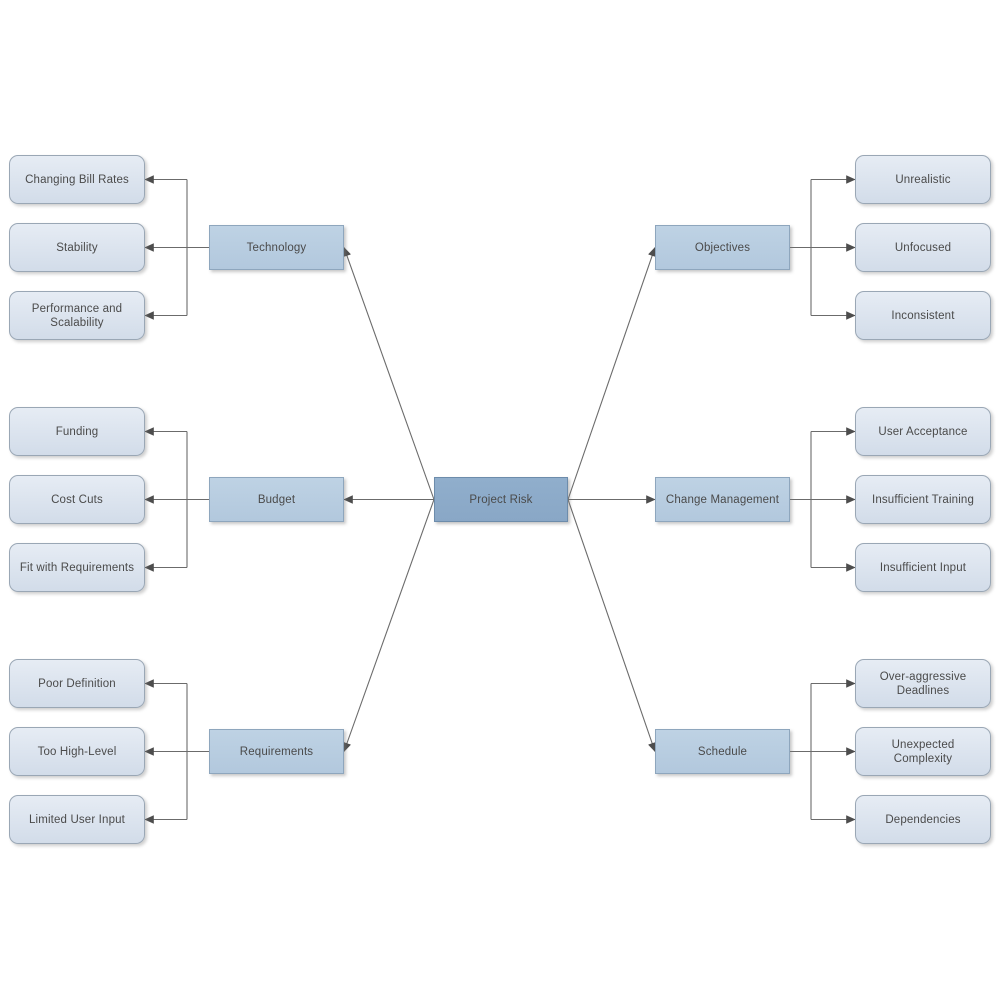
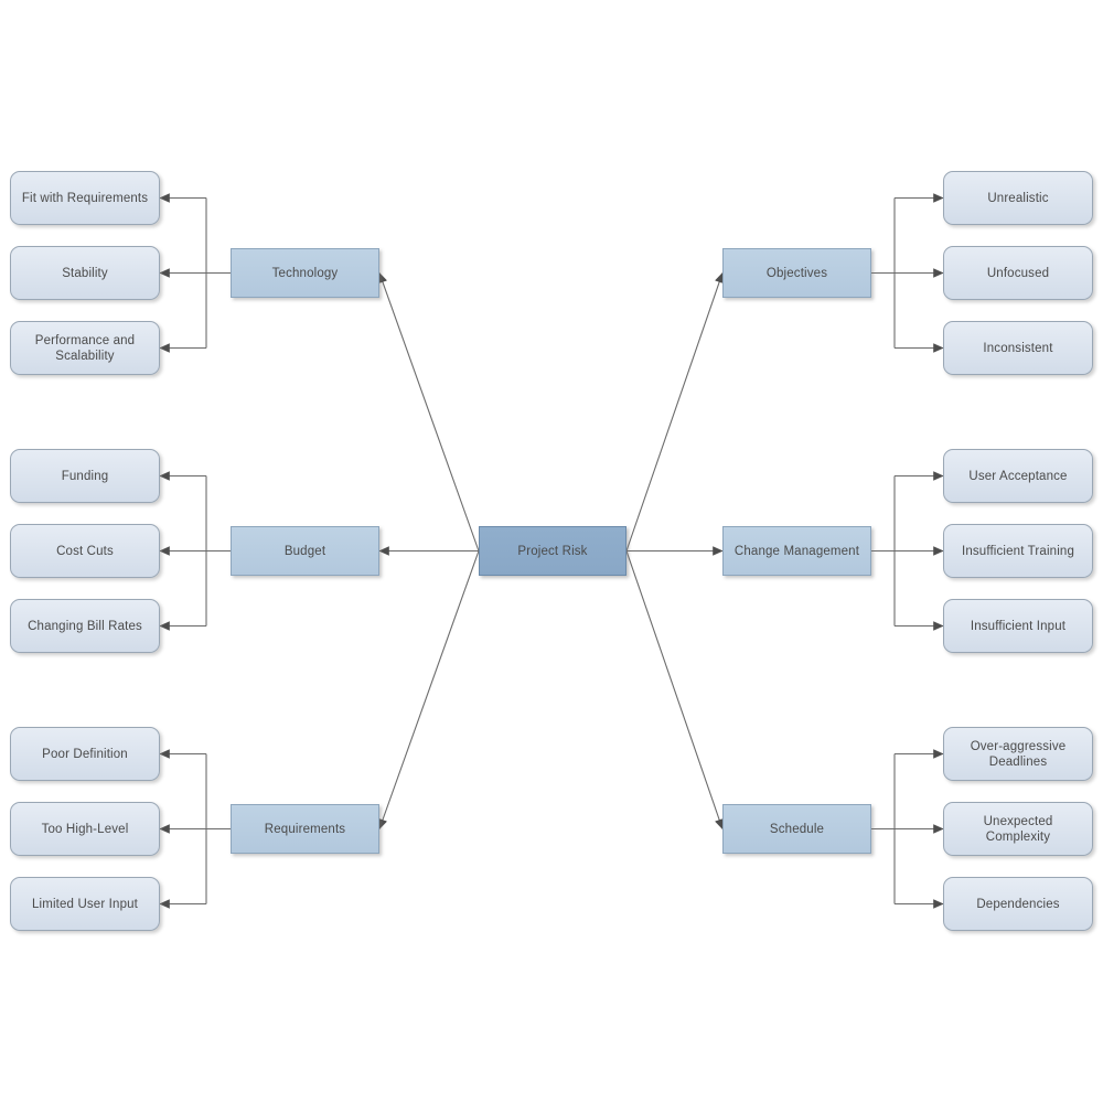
  Project Risk
  Technology
- Changing Bill Rates
+ Fit with Requirements
  Stability
  Performance and
  Scalability
  Budget
  Funding
  Cost Cuts
- Fit with Requirements
+ Changing Bill Rates
  Requirements
  Poor Definition
  Too High-Level
  Limited User Input
  Objectives
  Unrealistic
  Unfocused
  Inconsistent
  Change Management
  User Acceptance
  Insufficient Training
  Insufficient Input
  Schedule
  Over-aggressive
  Deadlines
  Unexpected
  Complexity
  Dependencies
